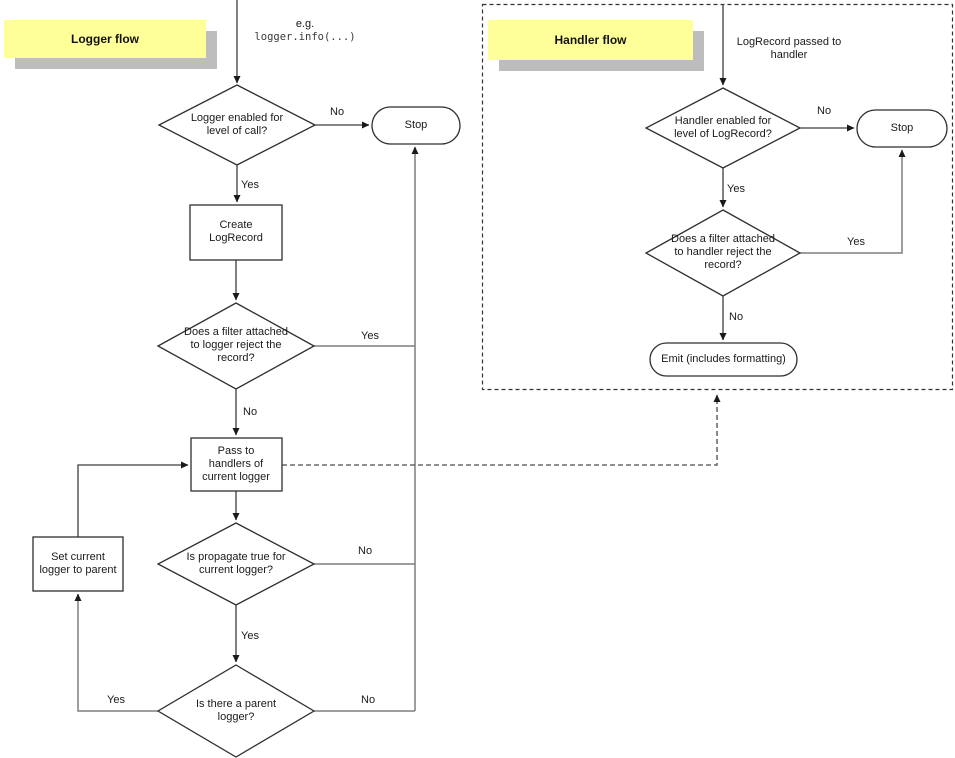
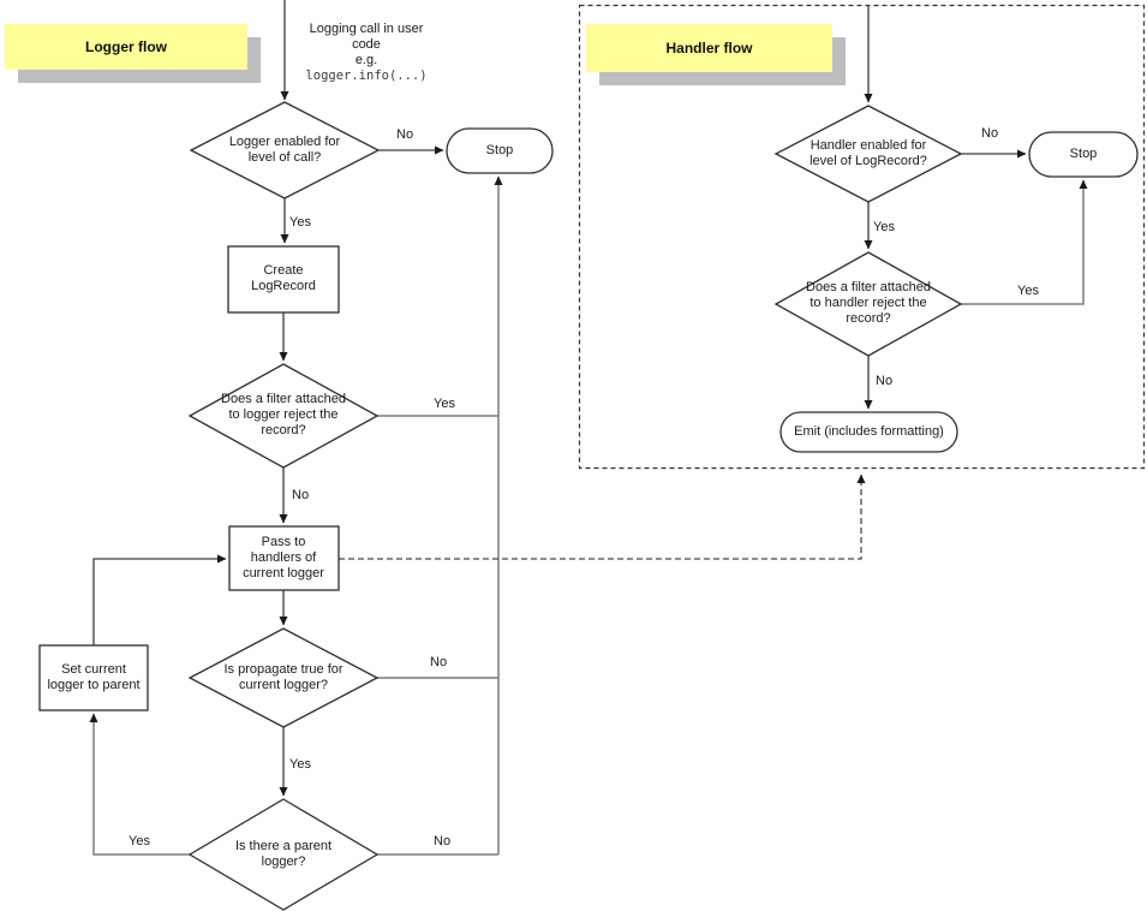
  Logger flow
  Handler flow
+ Logging call in user
+ code
  e.g.
  logger.info(...)
  Logger enabled for
  level of call?
  Stop
  Create
  LogRecord
  Does a filter attached
  to logger reject the
  record?
  Pass to
  handlers of
  current logger
  Is propagate true for
  current logger?
  Is there a parent
  logger?
  Set current
  logger to parent
  No
  Yes
  Yes
  No
  No
  Yes
  Yes
  No
- LogRecord passed to
- handler
  Handler enabled for
  level of LogRecord?
  Stop
  Does a filter attached
  to handler reject the
  record?
  Emit (includes formatting)
  No
  Yes
  Yes
  No
